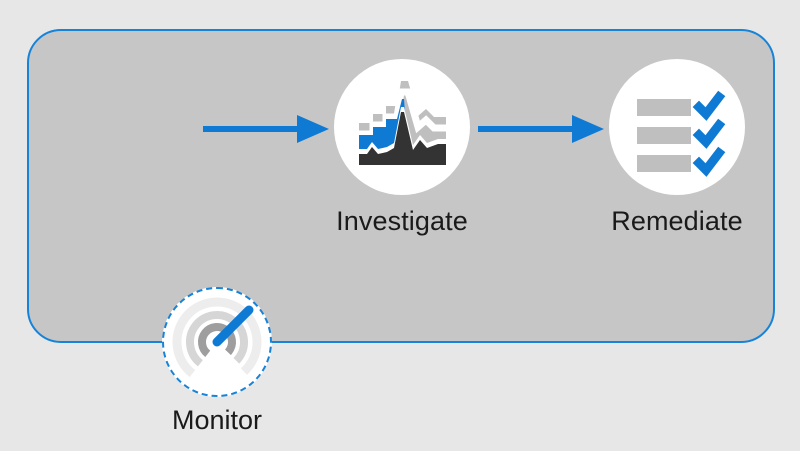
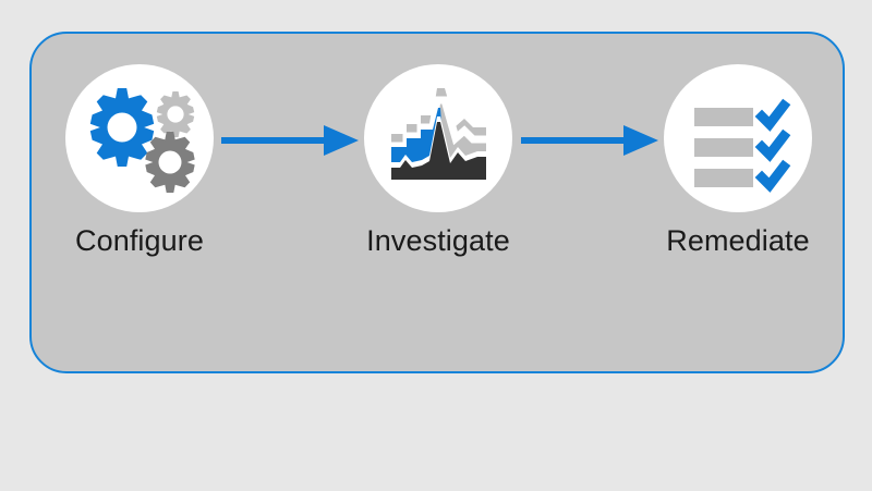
+ Configure
  Investigate
  Remediate
- Monitor
